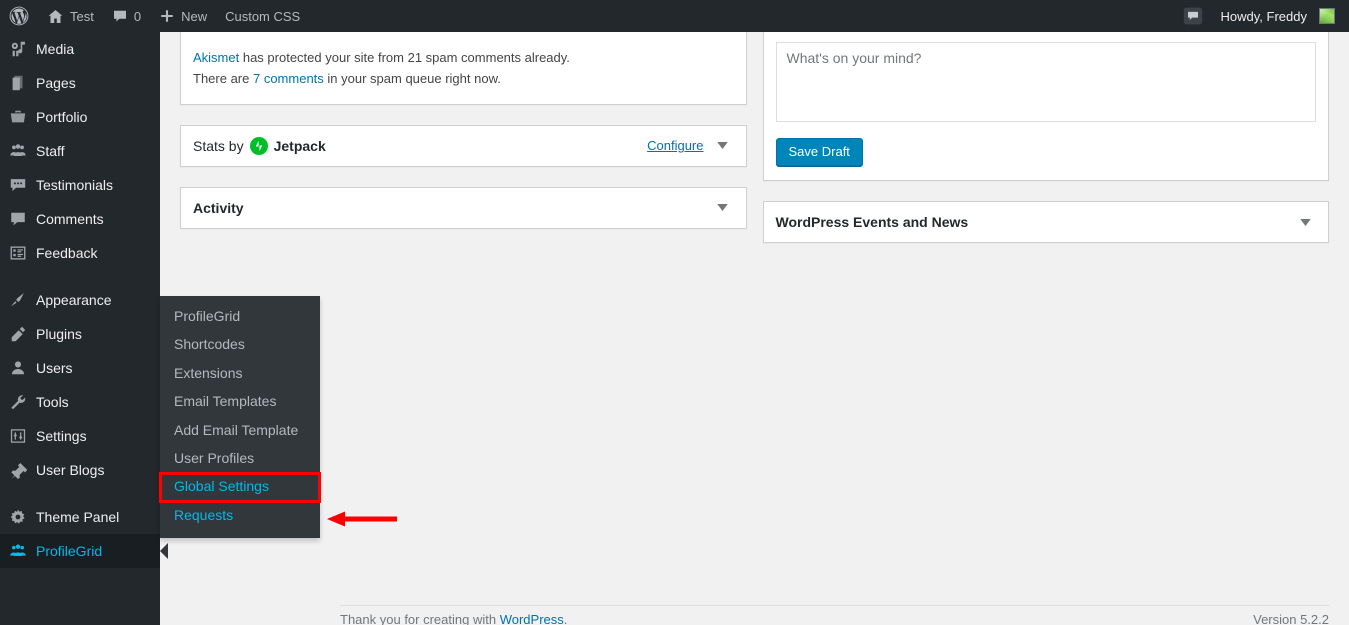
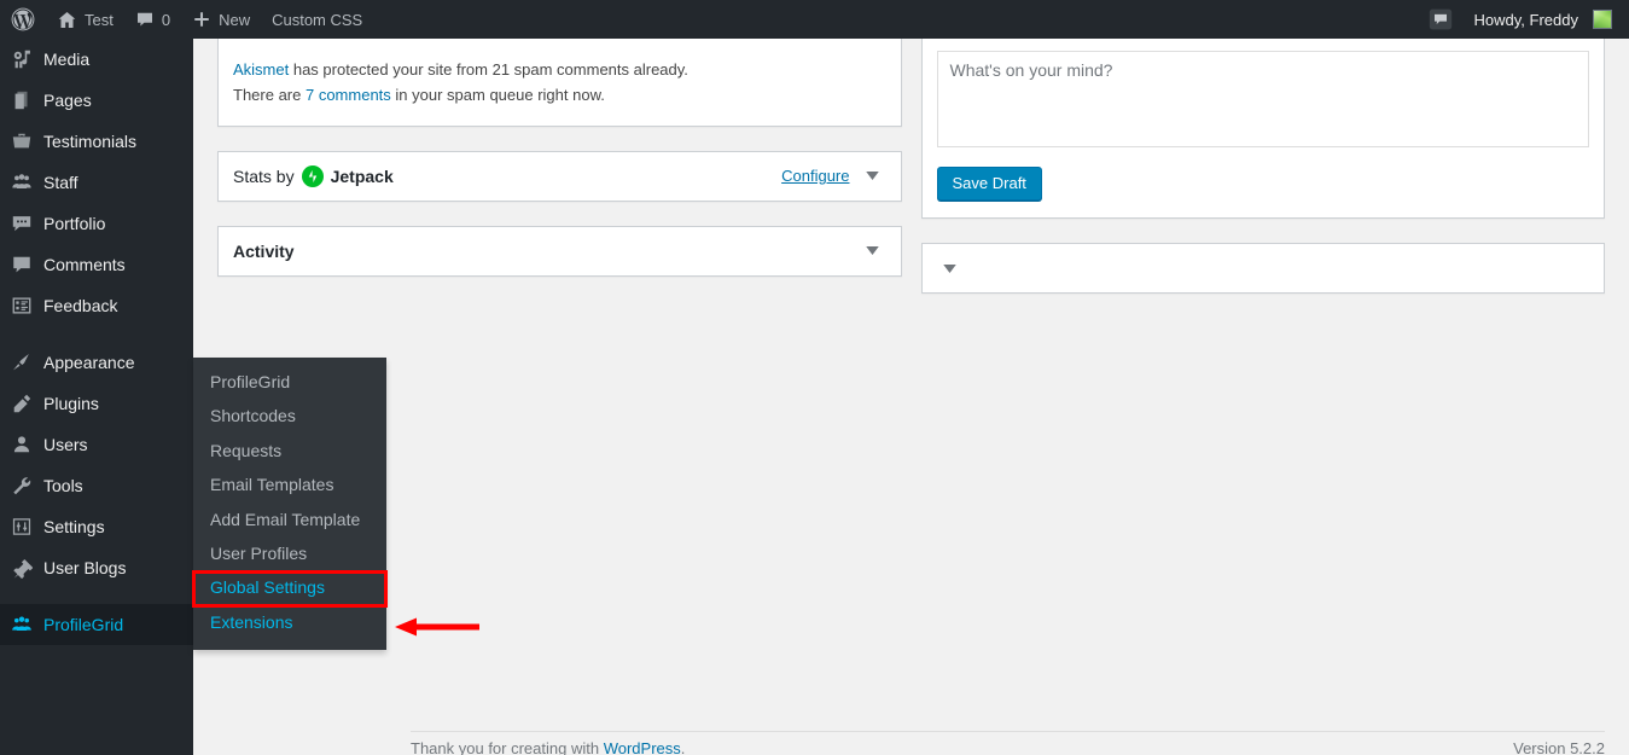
  Test
  0
  New
  Custom CSS
  Howdy, Freddy
  Media
  Pages
- Portfolio
+ Testimonials
  Staff
- Testimonials
+ Portfolio
  Comments
  Feedback
  Appearance
  Plugins
  Users
  Tools
  Settings
  User Blogs
- Theme Panel
  ProfileGrid
  ProfileGrid
  Shortcodes
- Extensions
+ Requests
  Email Templates
  Add Email Template
  User Profiles
  Global Settings
- Requests
+ Extensions
  Akismet has protected your site from 21 spam comments already.
  There are 7 comments in your spam queue right now.
  Stats by
  Jetpack
  Configure
  Activity
  What's on your mind?
  Save Draft
- WordPress Events and News
  Thank you for creating with WordPress.
  Version 5.2.2
